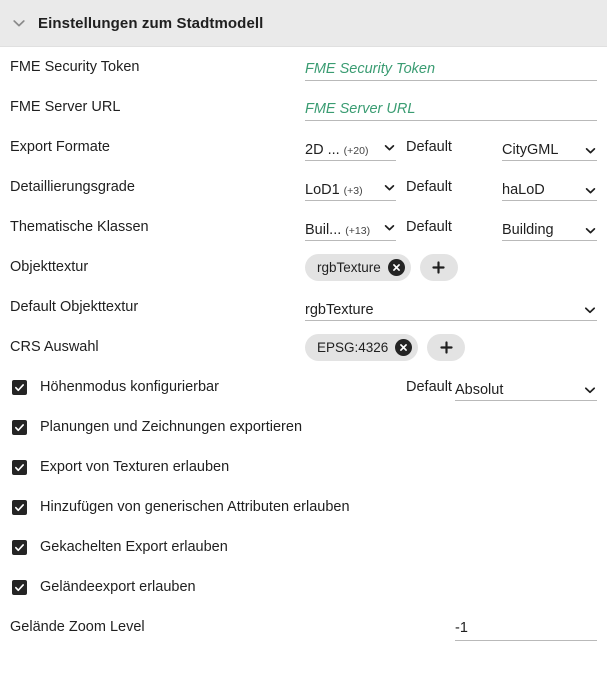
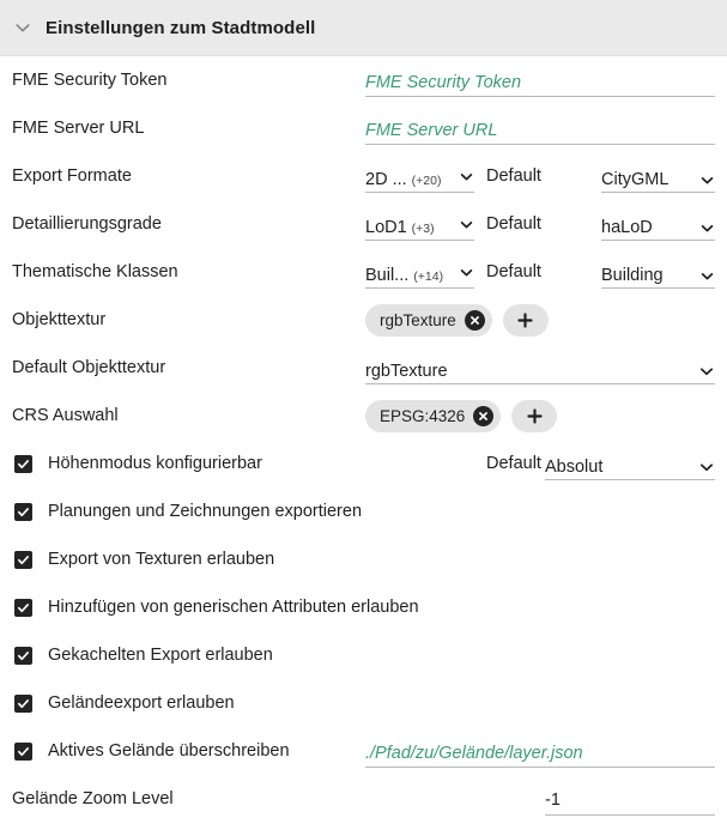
  Einstellungen zum Stadtmodell
  FME Security Token
  FME Security Token
  FME Server URL
  FME Server URL
  Export Formate
  2D ...
  (+20)
  Default
  CityGML
  Detaillierungsgrade
  LoD1
  (+3)
  Default
  haLoD
  Thematische Klassen
  Buil...
- (+13)
+ (+14)
  Default
  Building
  Objekttextur
  rgbTexture
  Default Objekttextur
  rgbTexture
  CRS Auswahl
  EPSG:4326
  Höhenmodus konfigurierbar
  Default
  Absolut
  Planungen und Zeichnungen exportieren
  Export von Texturen erlauben
  Hinzufügen von generischen Attributen erlauben
  Gekachelten Export erlauben
  Geländeexport erlauben
+ Aktives Gelände überschreiben
+ ./Pfad/zu/Gelände/layer.json
  Gelände Zoom Level
  -1
